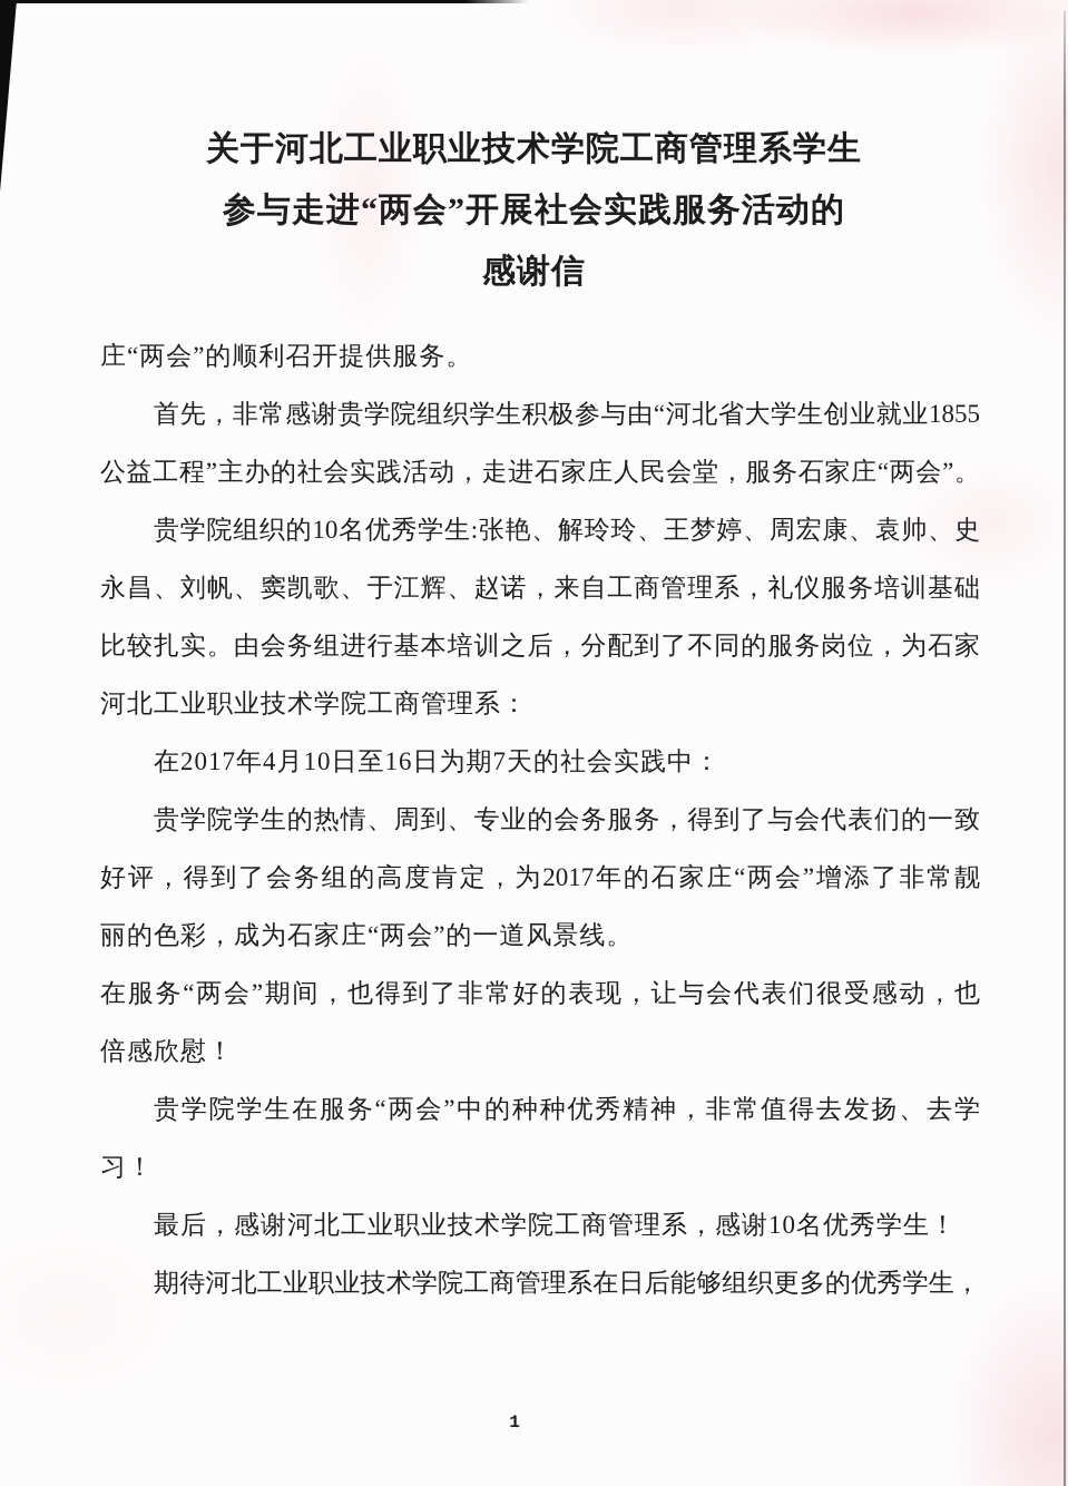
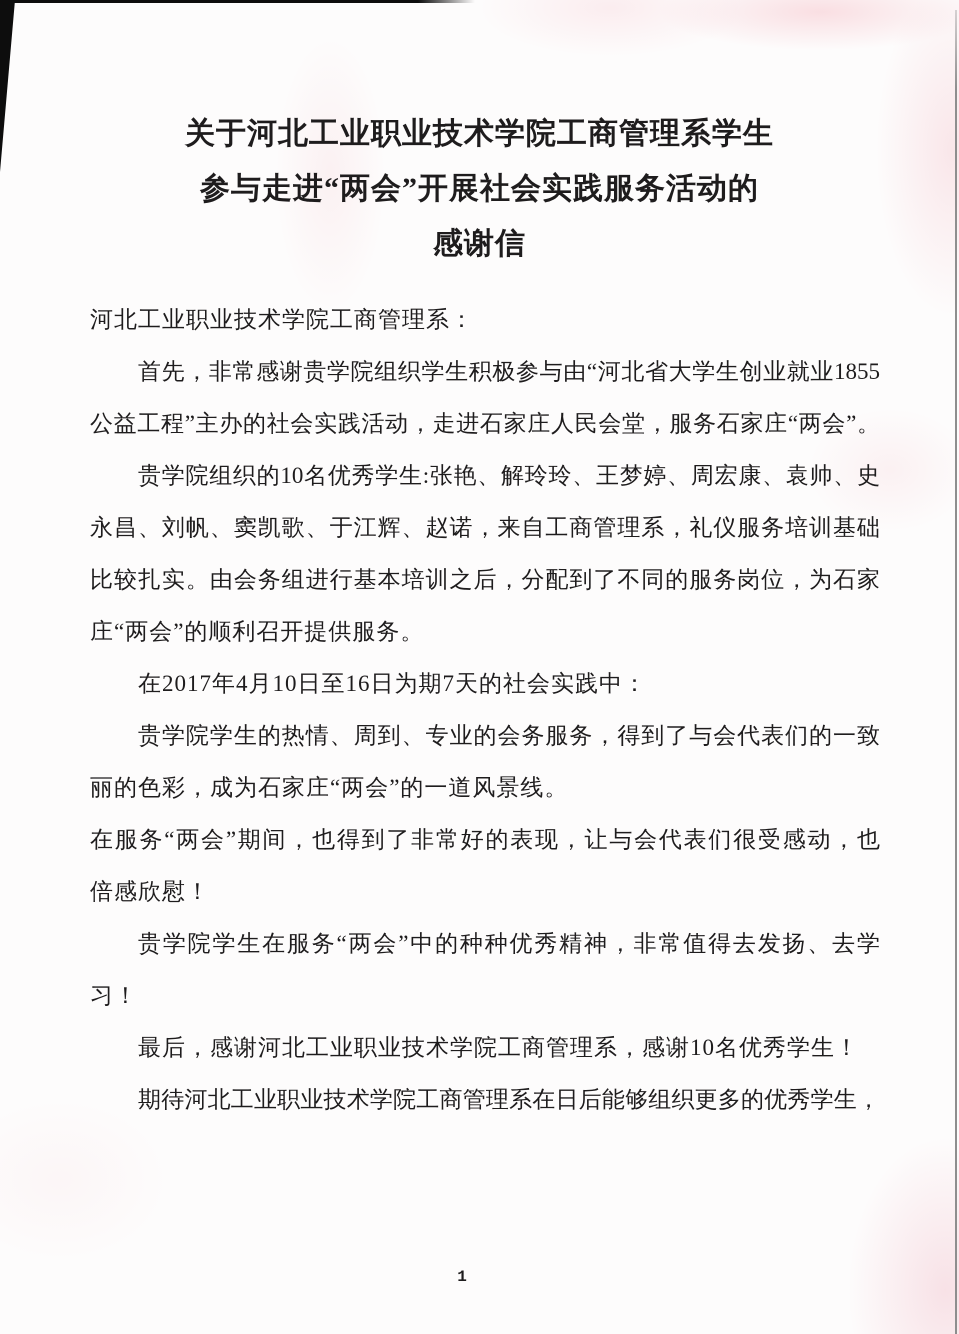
  关于河北工业职业技术学院工商管理系学生
  参与走进“两会”开展社会实践服务活动的
  感谢信
- 庄“两会”的顺利召开提供服务。
+ 河北工业职业技术学院工商管理系：
  首先，非常感谢贵学院组织学生积极参与由“河北省大学生创业就业1855
  公益工程”主办的社会实践活动，走进石家庄人民会堂，服务石家庄“两会”。
  贵学院组织的10名优秀学生:张艳、解玲玲、王梦婷、周宏康、袁帅、史
  永昌、刘帆、窦凯歌、于江辉、赵诺，来自工商管理系，礼仪服务培训基础
  比较扎实。由会务组进行基本培训之后，分配到了不同的服务岗位，为石家
- 河北工业职业技术学院工商管理系：
+ 庄“两会”的顺利召开提供服务。
  在2017年4月10日至16日为期7天的社会实践中：
  贵学院学生的热情、周到、专业的会务服务，得到了与会代表们的一致
- 好评，得到了会务组的高度肯定，为2017年的石家庄“两会”增添了非常靓
  丽的色彩，成为石家庄“两会”的一道风景线。
  在服务“两会”期间，也得到了非常好的表现，让与会代表们很受感动，也
  倍感欣慰！
  贵学院学生在服务“两会”中的种种优秀精神，非常值得去发扬、去学
  习！
  最后，感谢河北工业职业技术学院工商管理系，感谢10名优秀学生！
  期待河北工业职业技术学院工商管理系在日后能够组织更多的优秀学生，
  1
